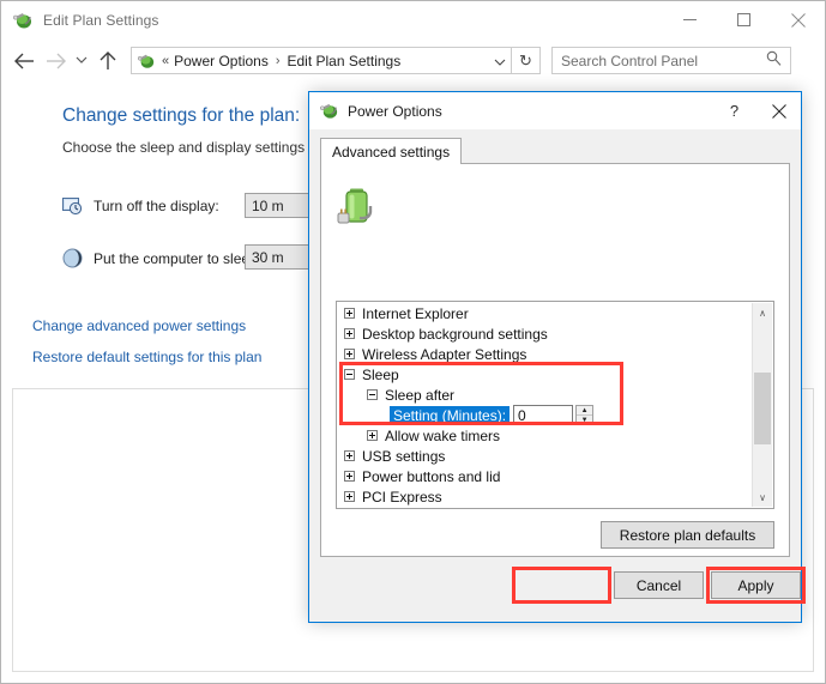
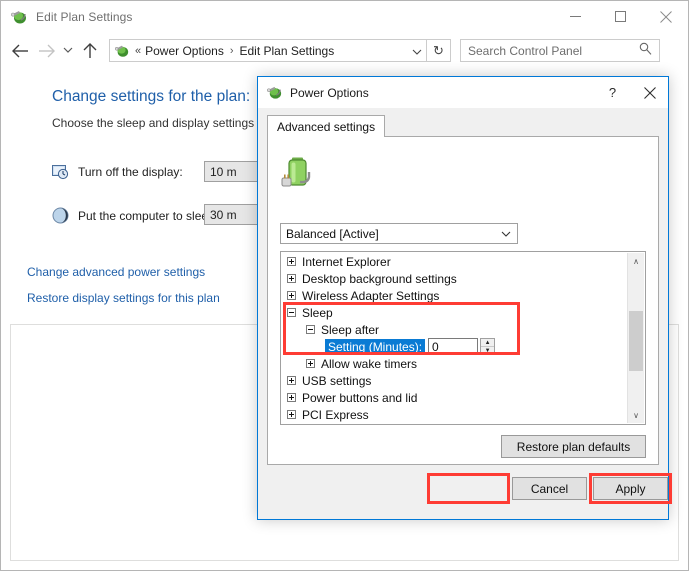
  Edit Plan Settings
  «
  Power Options
  ›
  Edit Plan Settings
  ↻
  Search Control Panel
  Change settings for the plan:
  Choose the sleep and display settings
  Turn off the display:
  10 m
  Put the computer to sle
  30 m
  Change advanced power settings
- Restore default settings for this plan
+ Restore display settings for this plan
  Power Options
  ?
  Advanced settings
+ Balanced [Active]
  Internet Explorer
  Desktop background settings
  Wireless Adapter Settings
  Sleep
  Sleep after
  Setting (Minutes):
  0
  Allow wake timers
  USB settings
  Power buttons and lid
  PCI Express
  ∧
  ∨
  Restore plan defaults
  Cancel
  Apply
